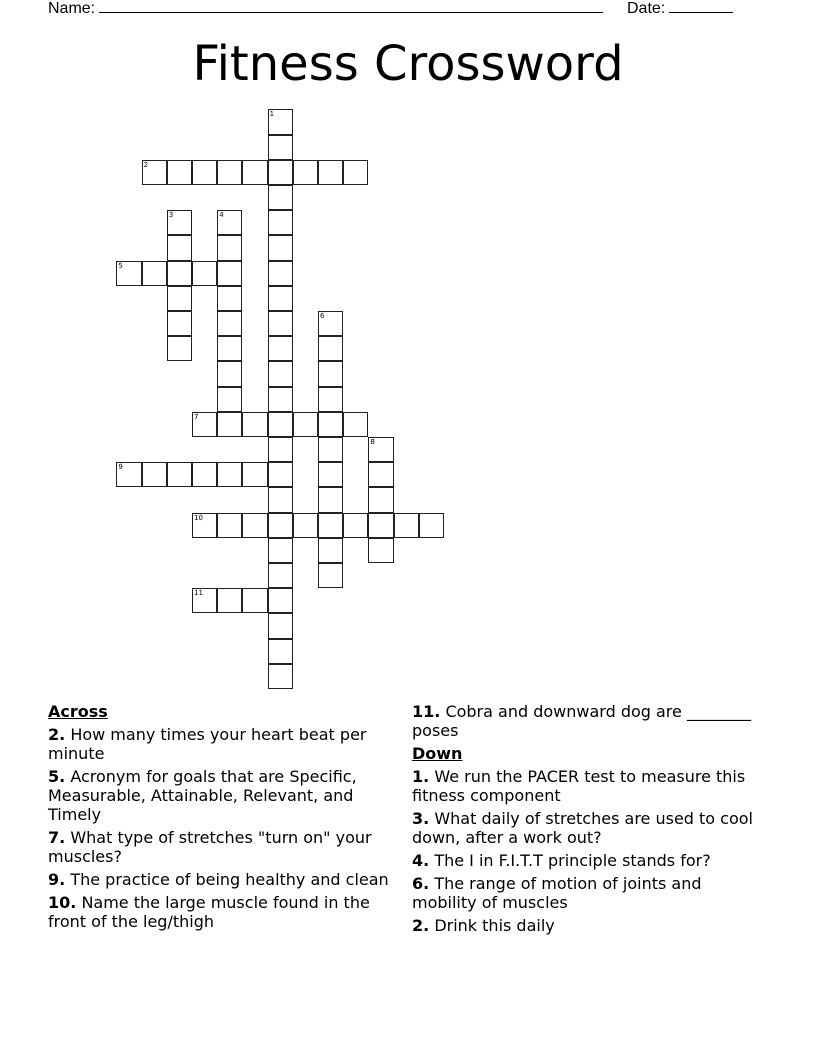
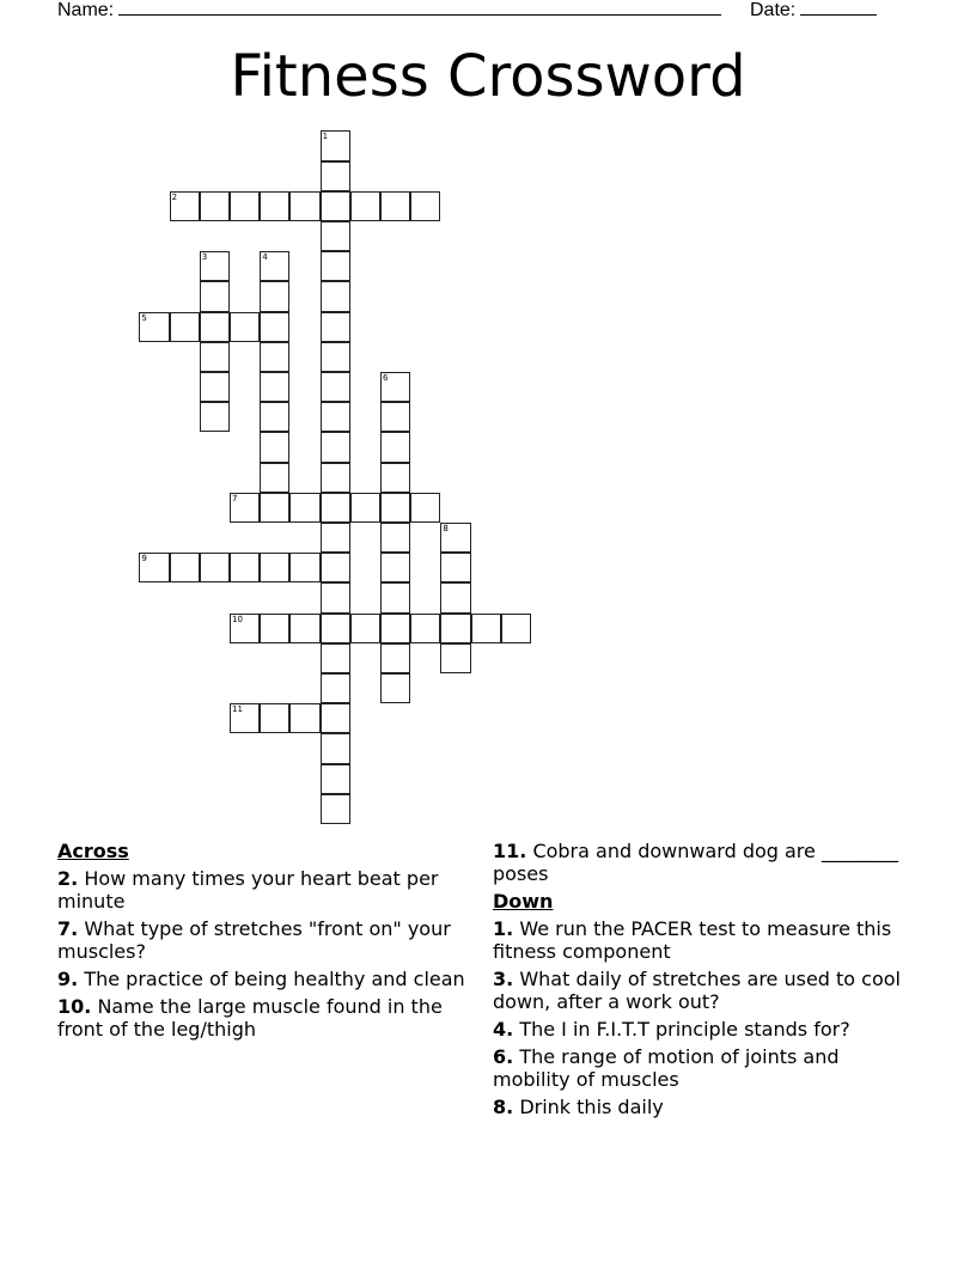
  Name:
  Date:
  Fitness Crossword
  1
  2
  3
  4
  5
  6
  7
  8
  9
  10
  11
  Across
  2. How many times your heart beat per minute
- 5. Acronym for goals that are Specific, Measurable, Attainable, Relevant, and Timely
- 7. What type of stretches "turn on" your muscles?
+ 7. What type of stretches "front on" your muscles?
  9. The practice of being healthy and clean
  10. Name the large muscle found in the front of the leg/thigh
  11. Cobra and downward dog are ________ poses
  Down
  1. We run the PACER test to measure this fitness component
  3. What daily of stretches are used to cool down, after a work out?
  4. The I in F.I.T.T principle stands for?
  6. The range of motion of joints and mobility of muscles
- 2. Drink this daily
+ 8. Drink this daily
